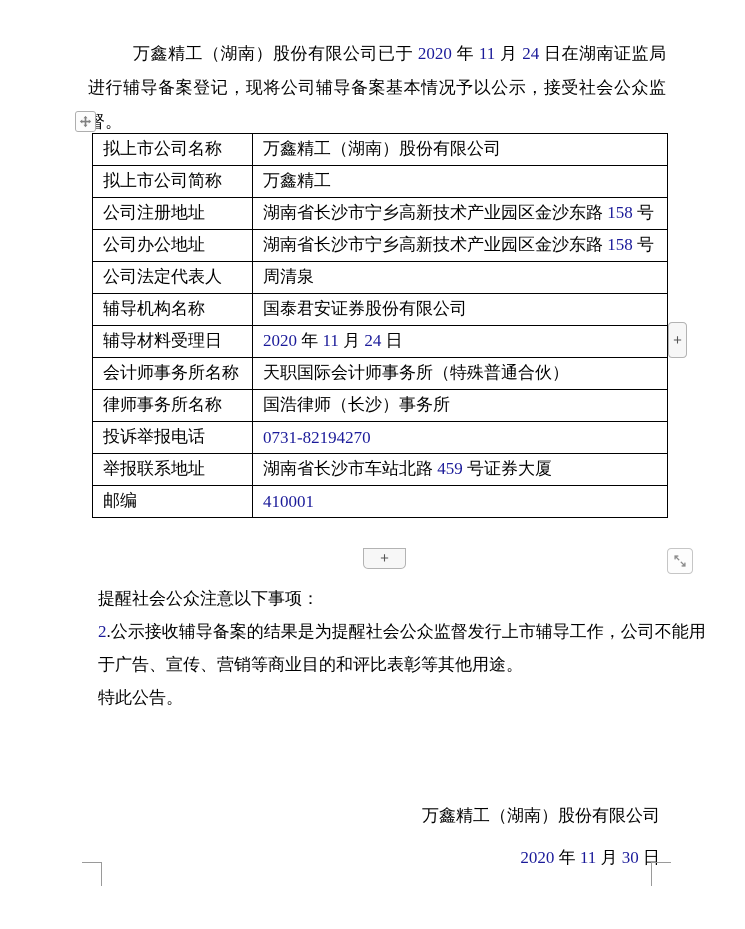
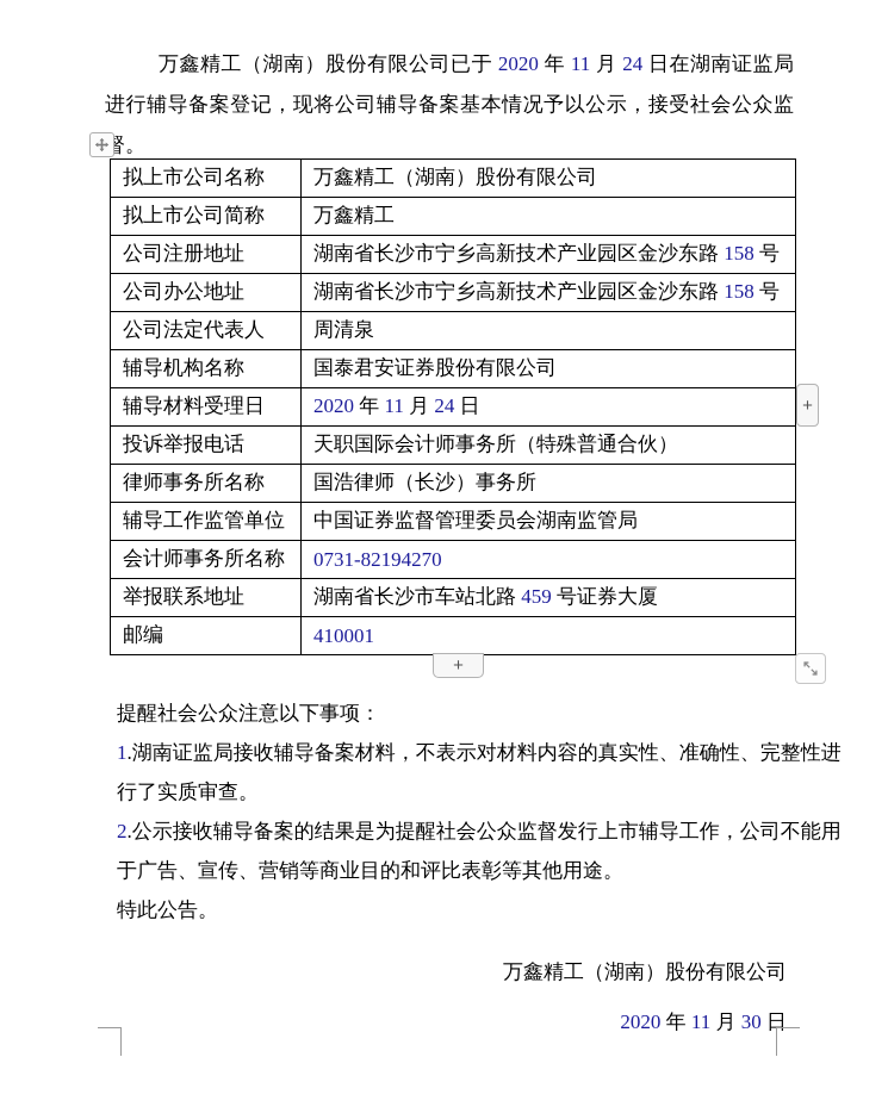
  万鑫精工（湖南）股份有限公司已于 2020 年 11 月 24 日在湖南证监局进行辅导备案登记，现将公司辅导备案基本情况予以公示，接受社会公众监督。
  拟上市公司名称	万鑫精工（湖南）股份有限公司
  拟上市公司简称	万鑫精工
  公司注册地址	湖南省长沙市宁乡高新技术产业园区金沙东路 158 号
  公司办公地址	湖南省长沙市宁乡高新技术产业园区金沙东路 158 号
  公司法定代表人	周清泉
  辅导机构名称	国泰君安证券股份有限公司
  辅导材料受理日	2020 年 11 月 24 日
- 会计师事务所名称	天职国际会计师事务所（特殊普通合伙）
+ 投诉举报电话	天职国际会计师事务所（特殊普通合伙）
  律师事务所名称	国浩律师（长沙）事务所
+ 辅导工作监管单位	中国证券监督管理委员会湖南监管局
- 投诉举报电话	0731-82194270
+ 会计师事务所名称	0731-82194270
  举报联系地址	湖南省长沙市车站北路 459 号证券大厦
  邮编	410001
  +
  +
  提醒社会公众注意以下事项：
+ 1.湖南证监局接收辅导备案材料，不表示对材料内容的真实性、准确性、完整性进行了实质审查。
  2.公示接收辅导备案的结果是为提醒社会公众监督发行上市辅导工作，公司不能用于广告、宣传、营销等商业目的和评比表彰等其他用途。
  特此公告。
  万鑫精工（湖南）股份有限公司
  2020 年 11 月 30 日
